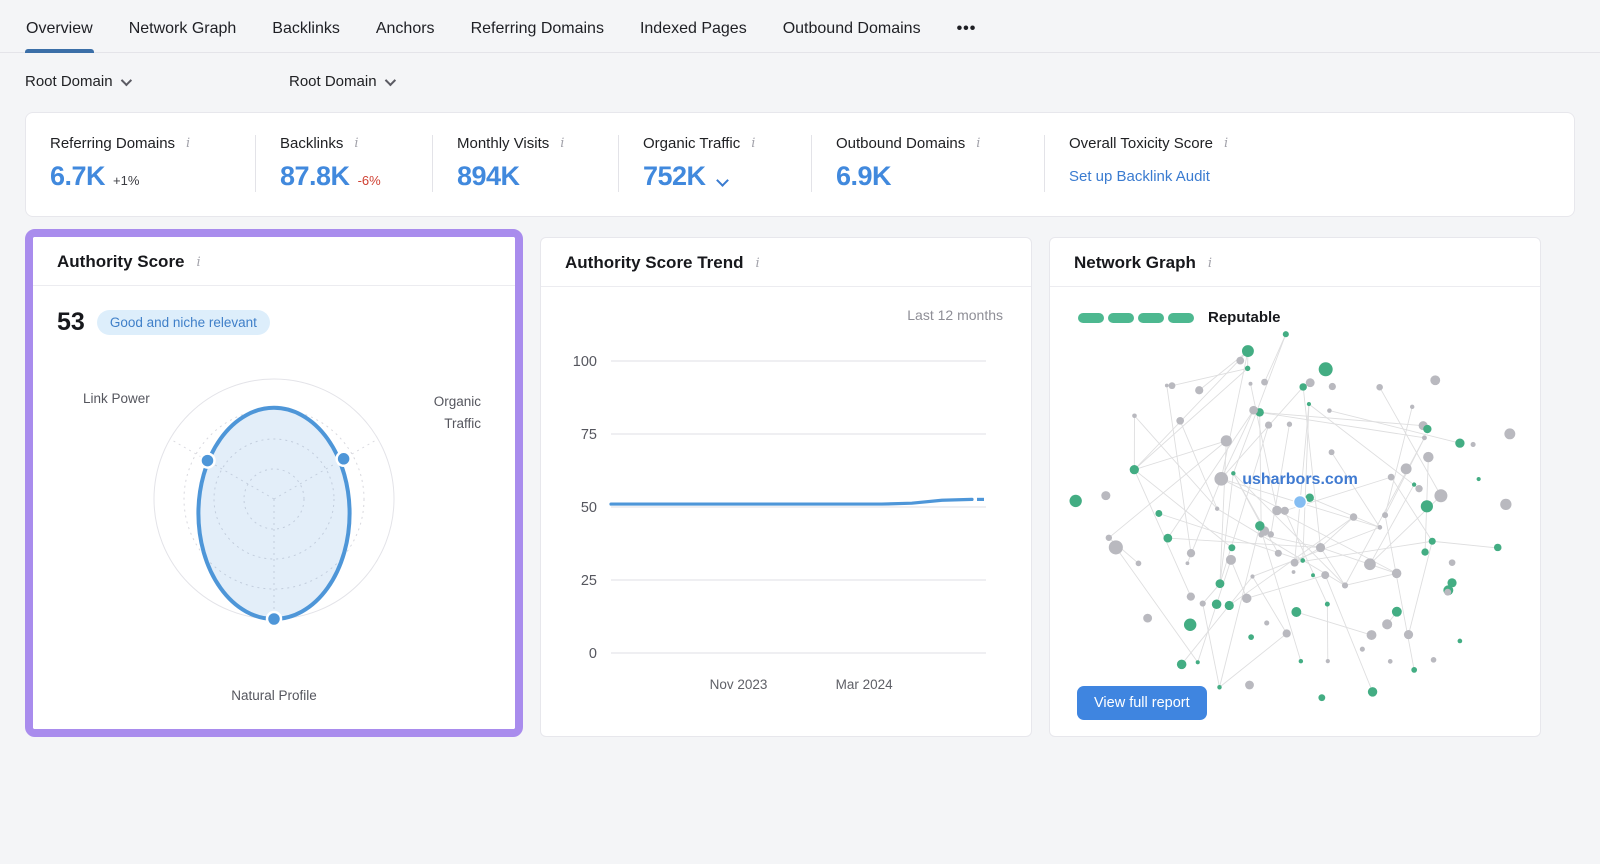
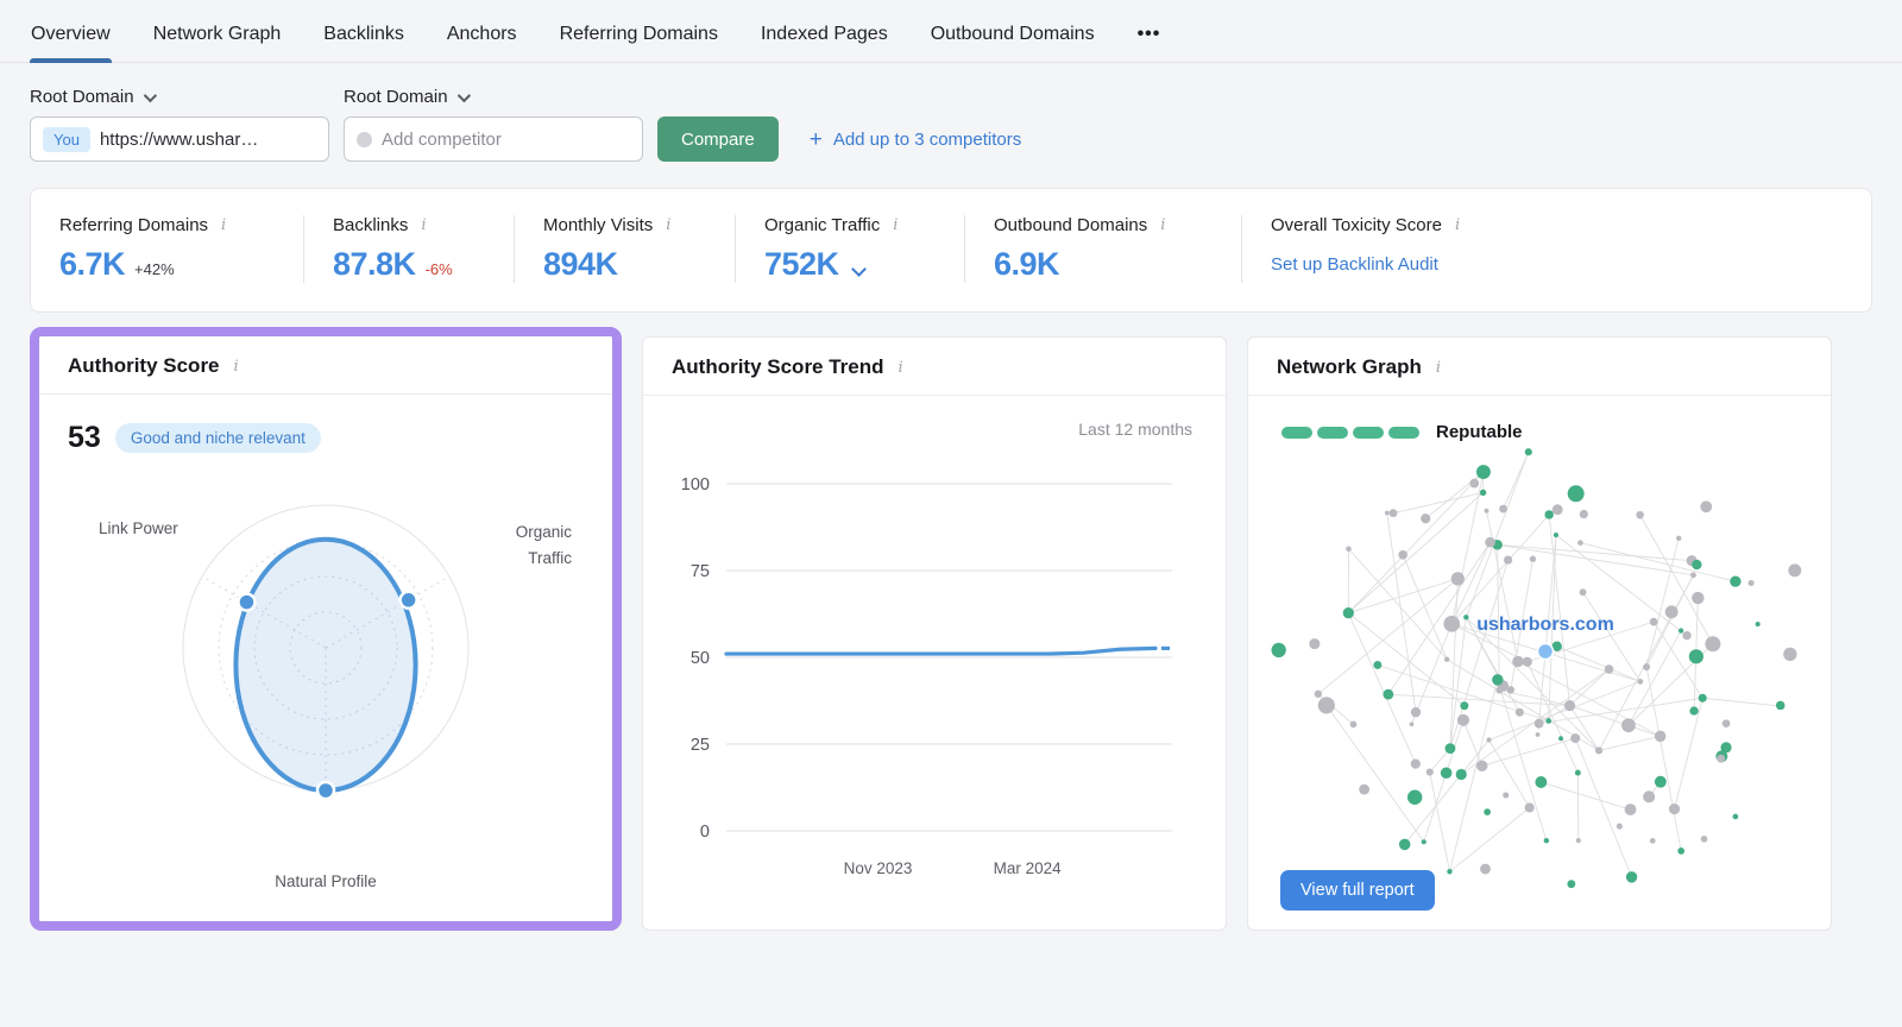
  Overview
  Network Graph
  Backlinks
  Anchors
  Referring Domains
  Indexed Pages
  Outbound Domains
  •••
  Root Domain
  Root Domain
+ You
+ https://www.ushar…
+ Add competitor
+ Compare
+ +
+ Add up to 3 competitors
  Referring Domains
  i
  6.7K
- +1%
+ +42%
  Backlinks
  i
  87.8K
  -6%
  Monthly Visits
  i
  894K
  Organic Traffic
  i
  752K
  Outbound Domains
  i
  6.9K
  Overall Toxicity Score
  i
  Set up Backlink Audit
  Authority Score
  i
  53
  Good and niche relevant
  Link Power
  Organic Traffic
  Natural Profile
  Authority Score Trend
  i
  Last 12 months
  0
  25
  50
  75
  100
  Nov 2023
  Mar 2024
  Network Graph
  i
  Reputable
  usharbors.com
  View full report
